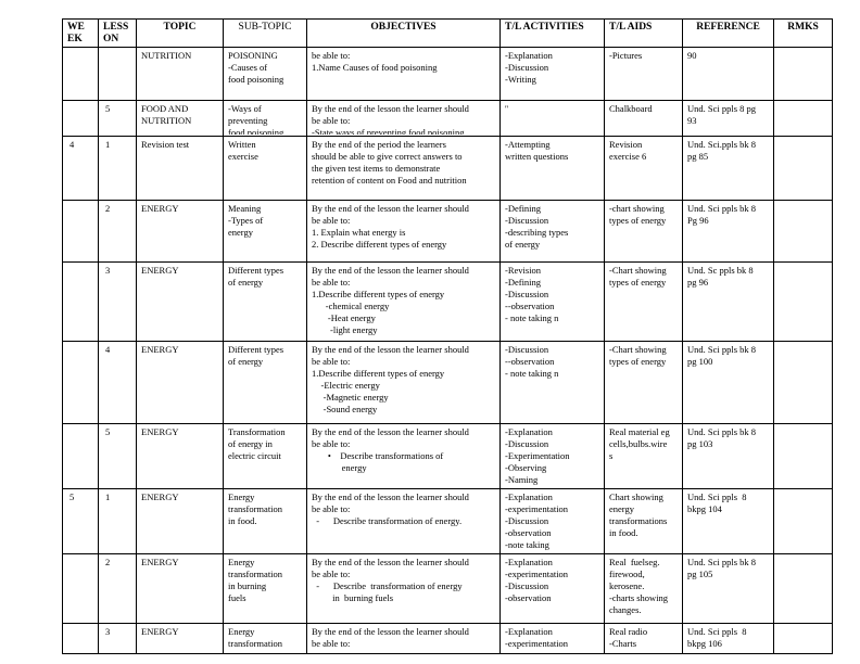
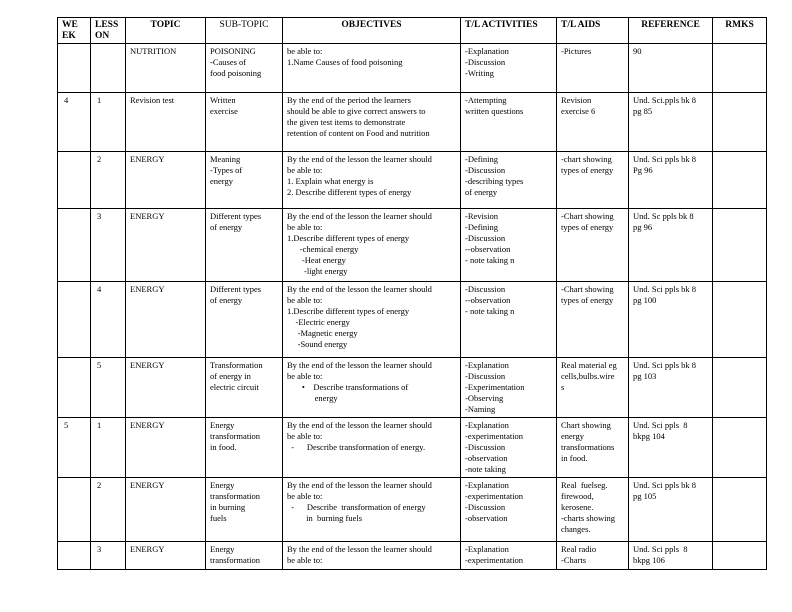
  WE EK	LESS ON	TOPIC	SUB-TOPIC	OBJECTIVES	T/L ACTIVITIES	T/L AIDS	REFERENCE	RMKS
  		NUTRITION	POISONING -Causes of food poisoning	be able to: 1.Name Causes of food poisoning	-Explanation -Discussion -Writing	-Pictures	90
- 	5	FOOD AND NUTRITION	-Ways of preventing food poisoning	By the end of the lesson the learner should be able to: -State ways of preventing food poisoning	''	Chalkboard	Und. Sci ppls 8 pg 93
  4	1	Revision test	Written exercise	By the end of the period the learners should be able to give correct answers to the given test items to demonstrate retention of content on Food and nutrition	-Attempting written questions	Revision exercise 6	Und. Sci.ppls bk 8 pg 85
  	2	ENERGY	Meaning -Types of energy	By the end of the lesson the learner should be able to: 1. Explain what energy is 2. Describe different types of energy	-Defining -Discussion -describing types of energy	-chart showing types of energy	Und. Sci ppls bk 8 Pg 96
  	3	ENERGY	Different types of energy	By the end of the lesson the learner should be able to: 1.Describe different types of energy -chemical energy -Heat energy -light energy	-Revision -Defining -Discussion --observation - note taking n	-Chart showing types of energy	Und. Sc ppls bk 8 pg 96
  	4	ENERGY	Different types of energy	By the end of the lesson the learner should be able to: 1.Describe different types of energy -Electric energy -Magnetic energy -Sound energy	-Discussion --observation - note taking n	-Chart showing types of energy	Und. Sci ppls bk 8 pg 100
  	5	ENERGY	Transformation of energy in electric circuit	By the end of the lesson the learner should be able to: • Describe transformations of energy	-Explanation -Discussion -Experimentation -Observing -Naming	Real material eg cells,bulbs.wire s	Und. Sci ppls bk 8 pg 103
  5	1	ENERGY	Energy transformation in food.	By the end of the lesson the learner should be able to: - Describe transformation of energy.	-Explanation -experimentation -Discussion -observation -note taking	Chart showing energy transformations in food.	Und. Sci ppls 8 bkpg 104
  	2	ENERGY	Energy transformation in burning fuels	By the end of the lesson the learner should be able to: - Describe transformation of energy in burning fuels	-Explanation -experimentation -Discussion -observation	Real fuelseg. firewood, kerosene. -charts showing changes.	Und. Sci ppls bk 8 pg 105
  	3	ENERGY	Energy transformation	By the end of the lesson the learner should be able to:	-Explanation -experimentation	Real radio -Charts	Und. Sci ppls 8 bkpg 106
